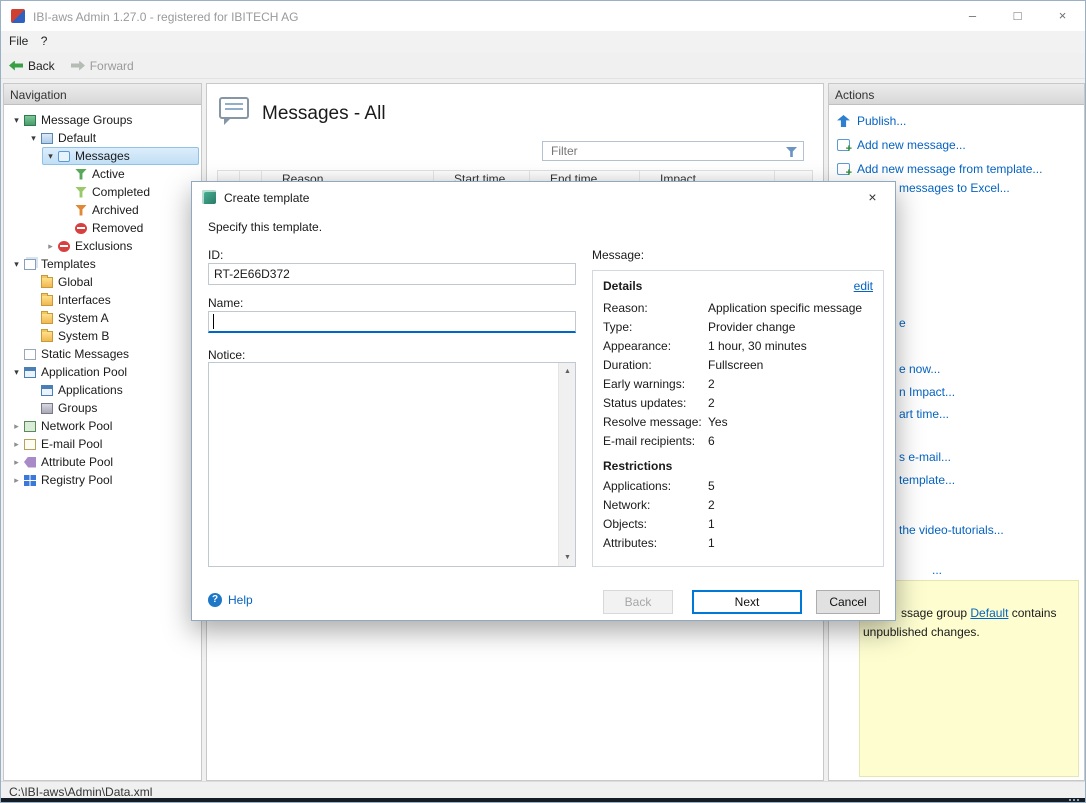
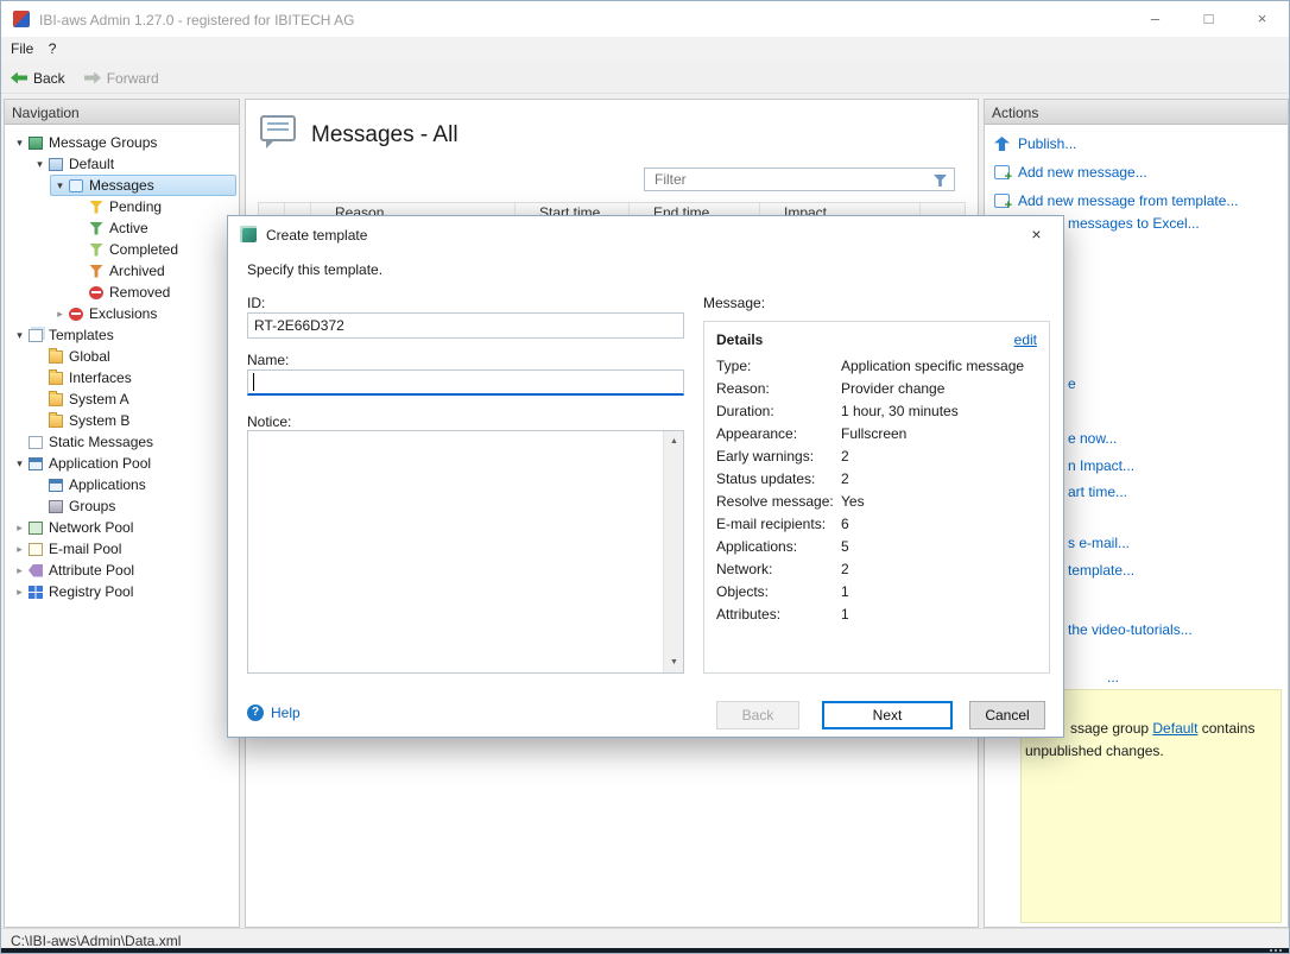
  IBI-aws Admin 1.27.0 - registered for IBITECH AG
  –
  □
  ×
  File ?
  Back
  Forward
  Navigation
  ▾
  Message Groups
  ▾
  Default
  ▾
  Messages
+ Pending
  Active
  Completed
  Archived
  Removed
  ▸
  Exclusions
  ▾
  Templates
  Global
  Interfaces
  System A
  System B
  Static Messages
  ▾
  Application Pool
  Applications
  Groups
  ▸
  Network Pool
  ▸
  E-mail Pool
  ▸
  Attribute Pool
  ▸
  Registry Pool
  Messages - All
  Filter
  Reason
  Start time
  End time
  Impact
  Actions
  Publish...
  Add new message...
  Add new message from template...
  messages to Excel...
  e
  e now...
  n Impact...
  art time...
  s e-mail...
  template...
  the video-tutorials...
  ...
  ssage group Default contains
  unpublished changes.
  C:\IBI-aws\Admin\Data.xml
  Create template
  ×
  Specify this template.
  ID:
  RT-2E66D372
  Name:
  Notice:
  Message:
  Details
  edit
- Reason:
+ Type:
  Application specific message
- Type:
+ Reason:
  Provider change
- Appearance:
+ Duration:
  1 hour, 30 minutes
- Duration:
+ Appearance:
  Fullscreen
  Early warnings:
  2
  Status updates:
  2
  Resolve message:
  Yes
  E-mail recipients:
  6
- Restrictions
  Applications:
  5
  Network:
  2
  Objects:
  1
  Attributes:
  1
  Help
  Back
  Next
  Cancel
